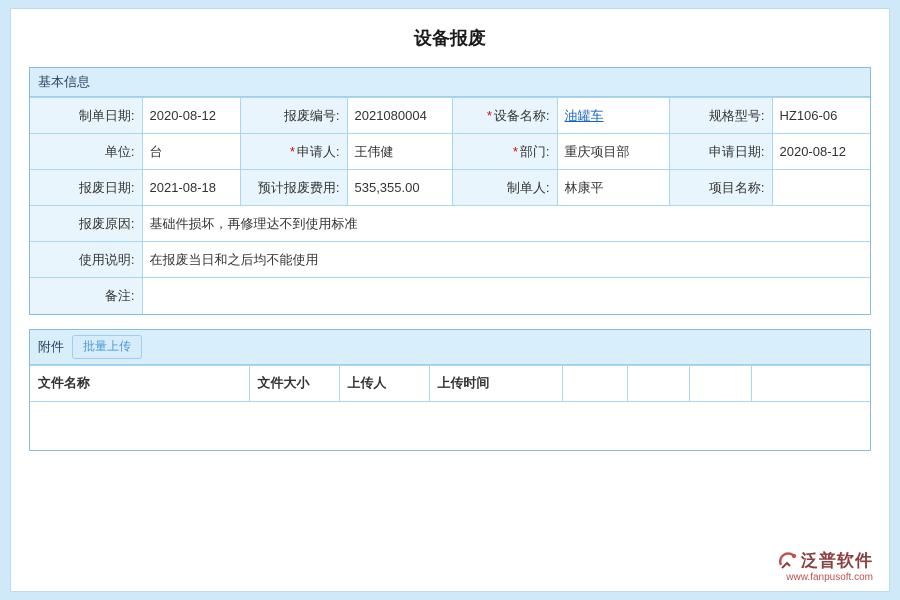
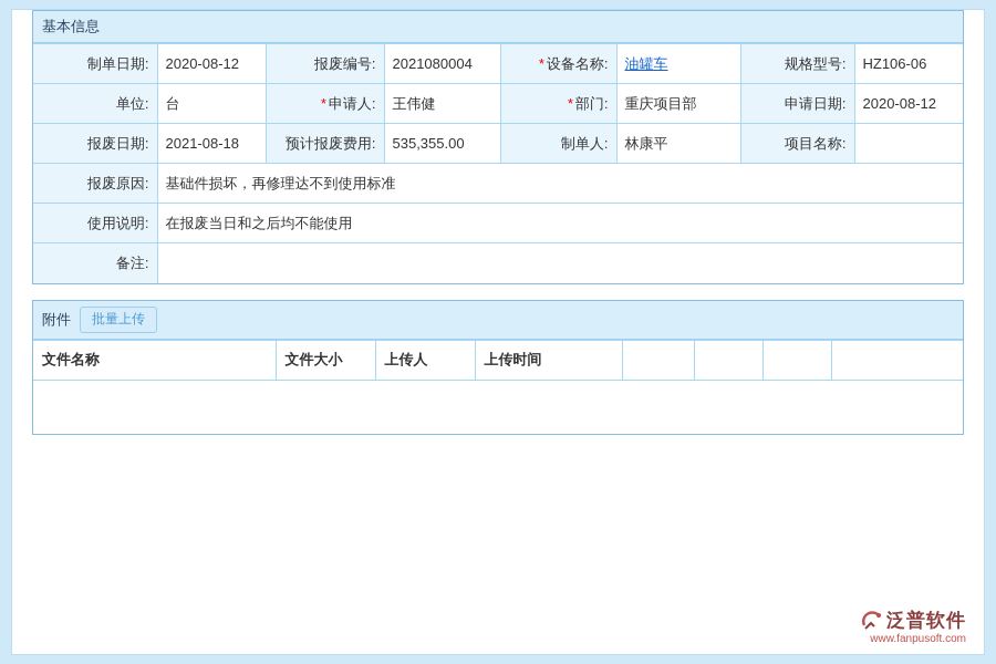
- 设备报废
  基本信息
  制单日期:	2020-08-12	报废编号:	2021080004	* 设备名称:	油罐车	规格型号:	HZ106-06
  单位:	台	* 申请人:	王伟健	* 部门:	重庆项目部	申请日期:	2020-08-12
  报废日期:	2021-08-18	预计报废费用:	535,355.00	制单人:	林康平	项目名称:
  报废原因:	基础件损坏，再修理达不到使用标准
  使用说明:	在报废当日和之后均不能使用
  备注:
  附件
  批量上传
  文件名称	文件大小	上传人	上传时间
  泛普软件
  www.fanpusoft.com
